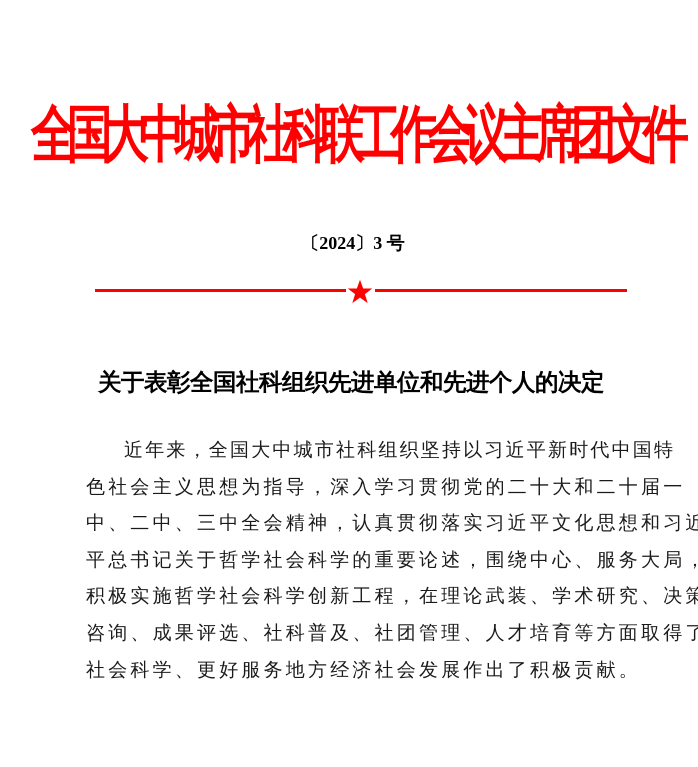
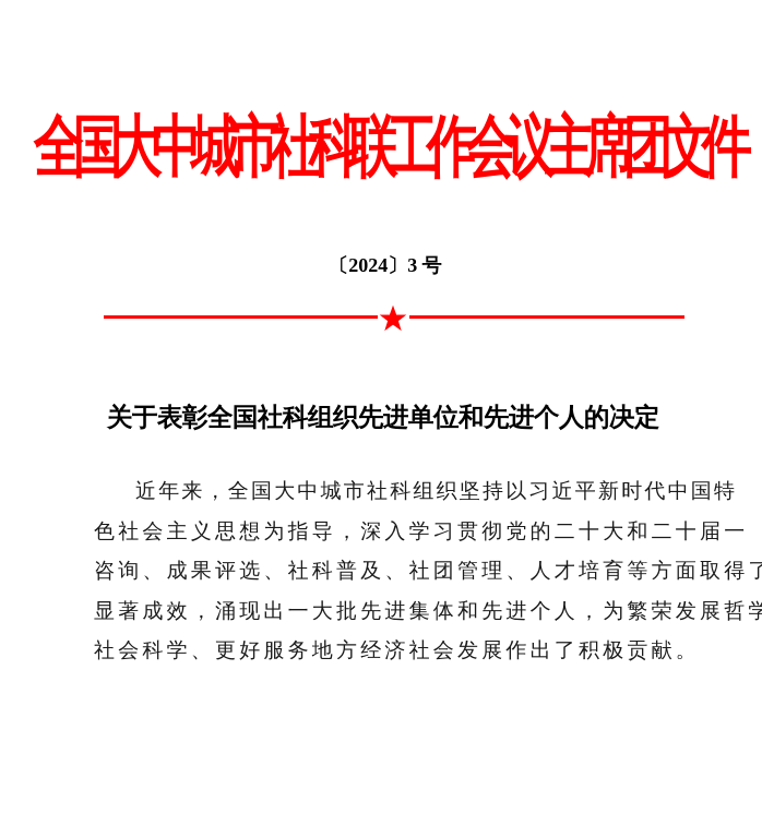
  全国大中城市社科联工作会议主席团文件
  〔2024〕3 号
  关于表彰全国社科组织先进单位和先进个人的决定
  近年来，全国大中城市社科组织坚持以习近平新时代中国特
  色社会主义思想为指导，深入学习贯彻党的二十大和二十届一
- 中、二中、三中全会精神，认真贯彻落实习近平文化思想和习近
- 平总书记关于哲学社会科学的重要论述，围绕中心、服务大局，
- 积极实施哲学社会科学创新工程，在理论武装、学术研究、决策
  咨询、成果评选、社科普及、社团管理、人才培育等方面取得了
+ 显著成效，涌现出一大批先进集体和先进个人，为繁荣发展哲学
  社会科学、更好服务地方经济社会发展作出了积极贡献。
